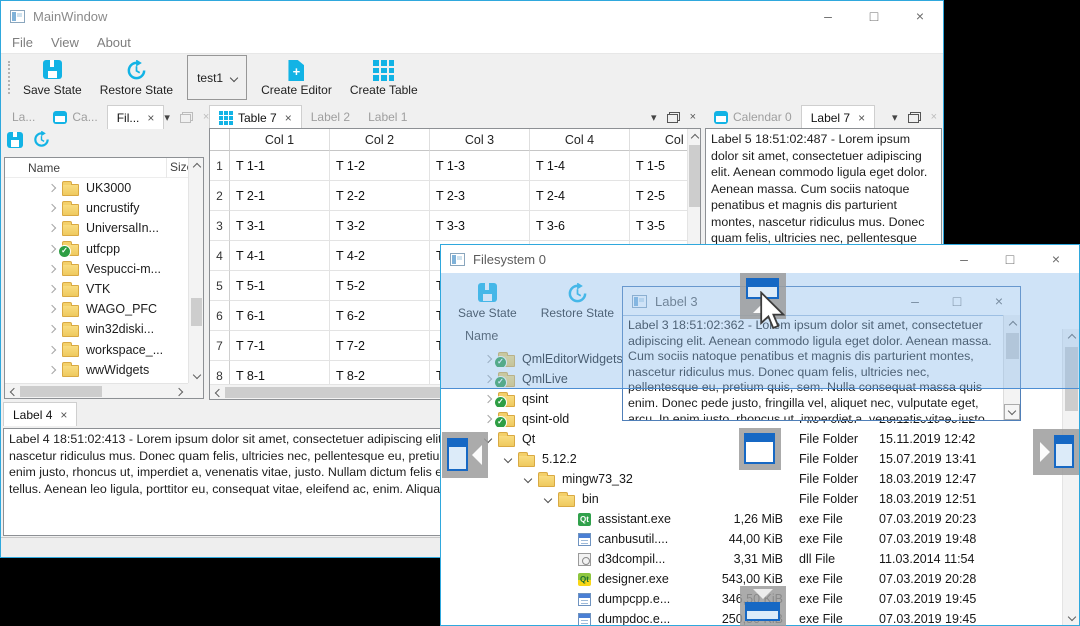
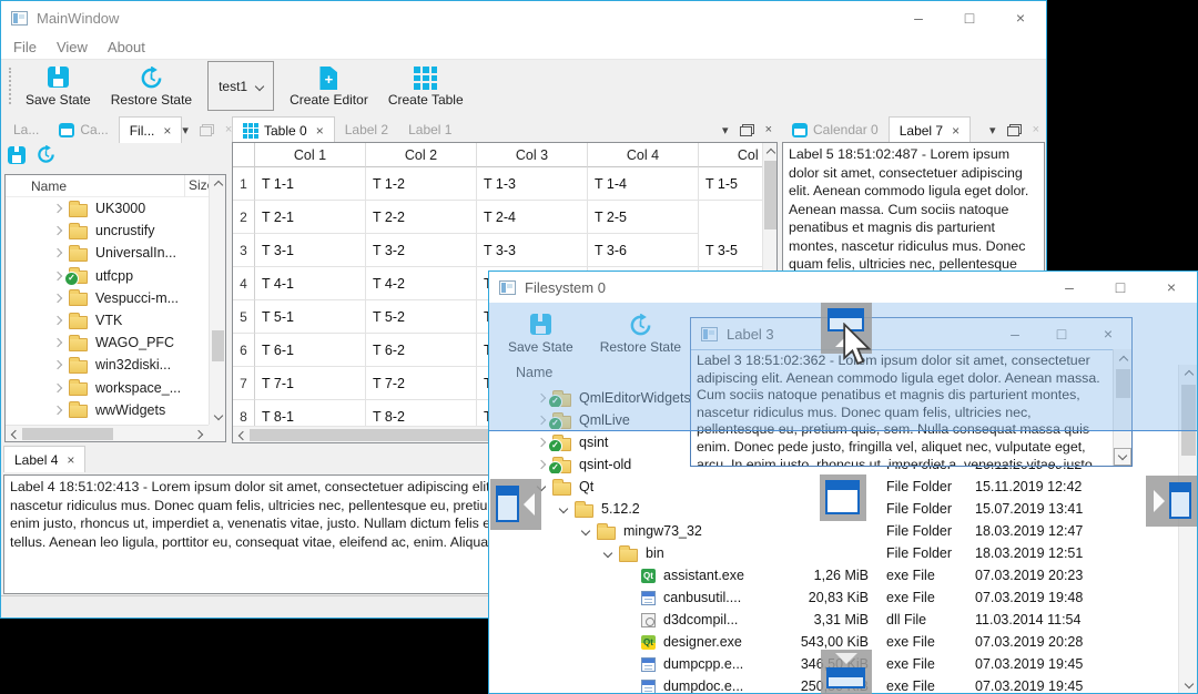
  MainWindow
  –
  □
  ×
  File
  View
  About
  Save State
  Restore State
  test1
  Create Editor
  Create Table
  La...
  Ca...
  Fil...
  ×
  ▾
  ×
  Name
  Siz
  UK3000
  uncrustify
  UniversalIn...
  utfcpp
  Vespucci-m...
  VTK
  WAGO_PFC
  win32diski...
  workspace_...
  wwWidgets
- Table 7
+ Table 0
  ×
  Label 2
  Label 1
  ▾
  ×
  Col 1
  Col 2
  Col 3
  Col 4
  Col
  1
  T 1-1
  T 1-2
  T 1-3
  T 1-4
  T 1-5
  2
  T 2-1
  T 2-2
- T 2-3
  T 2-4
  T 2-5
  3
  T 3-1
  T 3-2
  T 3-3
  T 3-6
  T 3-5
  4
  T 4-1
  T 4-2
  5
  T 5-1
  T 5-2
  6
  T 6-1
  T 6-2
  7
  T 7-1
  T 7-2
  8
  T 8-1
  T 8-2
  Calendar 0
  Label 7
  ×
  ▾
  ×
  Label 4
  ×
  Filesystem 0
  –
  □
  ×
  Save State
  Restore State
  Name
  QmlEditorWidgets
  QmlLive
  qsint
  qsint-old
  Qt
  File Folder
  15.11.2019 12:42
  5.12.2
  File Folder
  15.07.2019 13:41
  mingw73_32
  File Folder
  18.03.2019 12:47
  bin
  File Folder
  18.03.2019 12:51
  assistant.exe
  1,26 MiB
  exe File
  07.03.2019 20:23
  canbusutil....
- 44,00 KiB
+ 20,83 KiB
  exe File
  07.03.2019 19:48
  d3dcompil...
  3,31 MiB
  dll File
  11.03.2014 11:54
  designer.exe
  543,00 KiB
  exe File
  07.03.2019 20:28
  dumpcpp.e...
  346,50 KiB
  exe File
  07.03.2019 19:45
  dumpdoc.e...
  exe File
  07.03.2019 19:45
  Label 3
  –
  □
  ×
